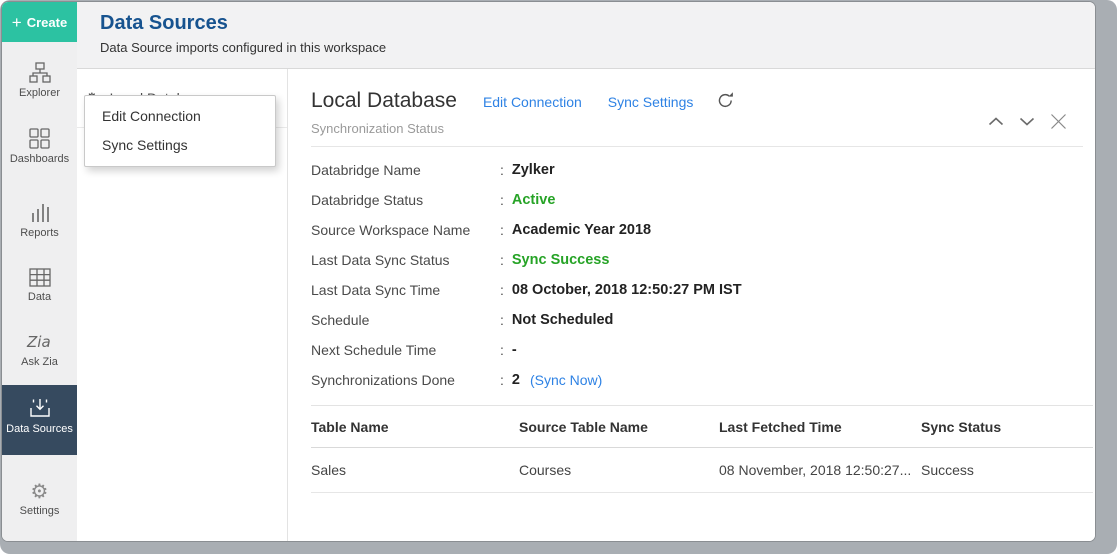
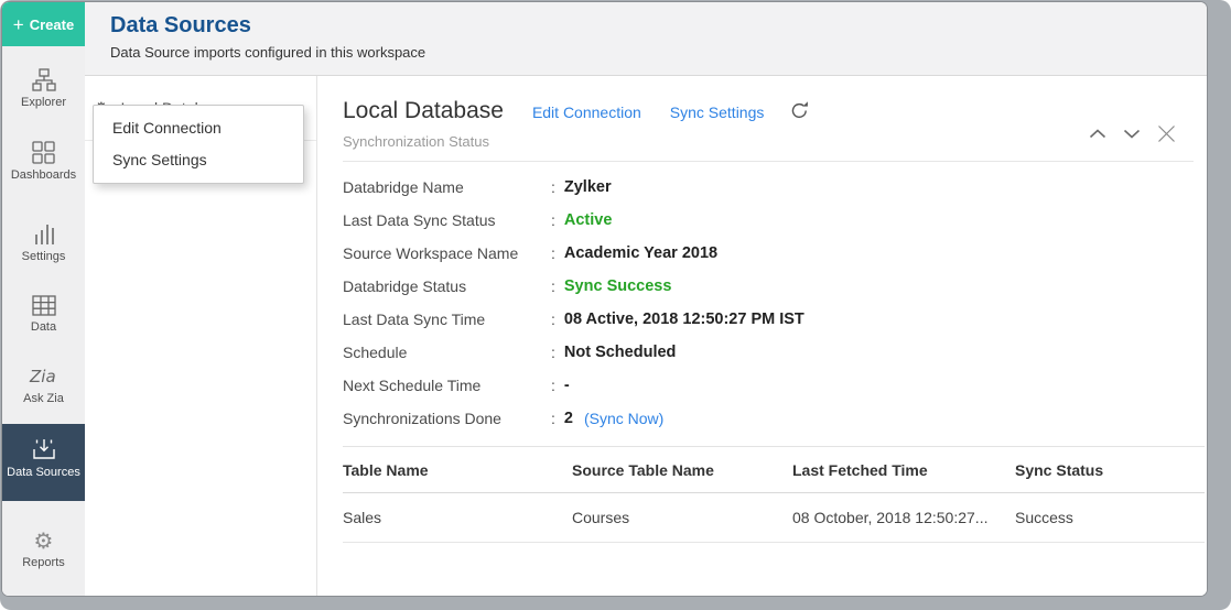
  +
  Create
  Explorer
  Dashboards
- Reports
+ Settings
  Data
  Zia
  Ask Zia
  Data Sources
  ⚙
- Settings
+ Reports
  Data Sources
  Data Source imports configured in this workspace
  Edit Connection
  Sync Settings
  Local Database
  Edit Connection
  Sync Settings
  Synchronization Status
  Databridge Name
  :
  Zylker
- Databridge Status
+ Last Data Sync Status
  :
  Active
  Source Workspace Name
  :
  Academic Year 2018
- Last Data Sync Status
+ Databridge Status
  :
  Sync Success
  Last Data Sync Time
  :
- 08 October, 2018 12:50:27 PM IST
+ 08 Active, 2018 12:50:27 PM IST
  Schedule
  :
  Not Scheduled
  Next Schedule Time
  :
  -
  Synchronizations Done
  :
  2
  (Sync Now)
  Table Name
  Source Table Name
  Last Fetched Time
  Sync Status
  Sales
  Courses
- 08 November, 2018 12:50:27...
+ 08 October, 2018 12:50:27...
  Success
